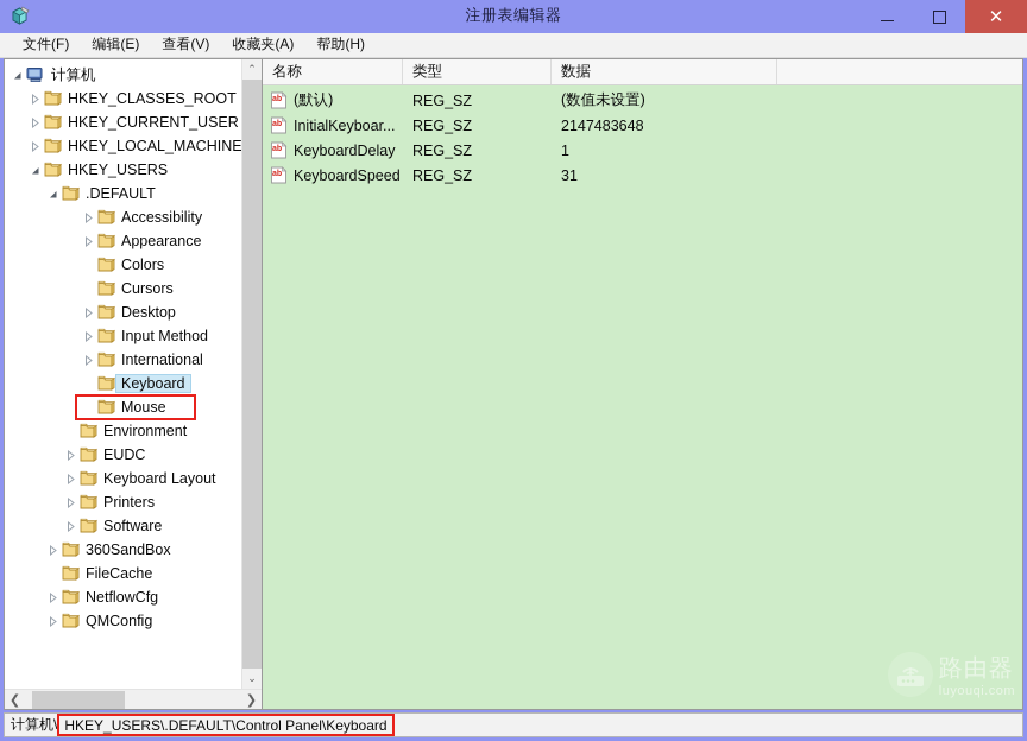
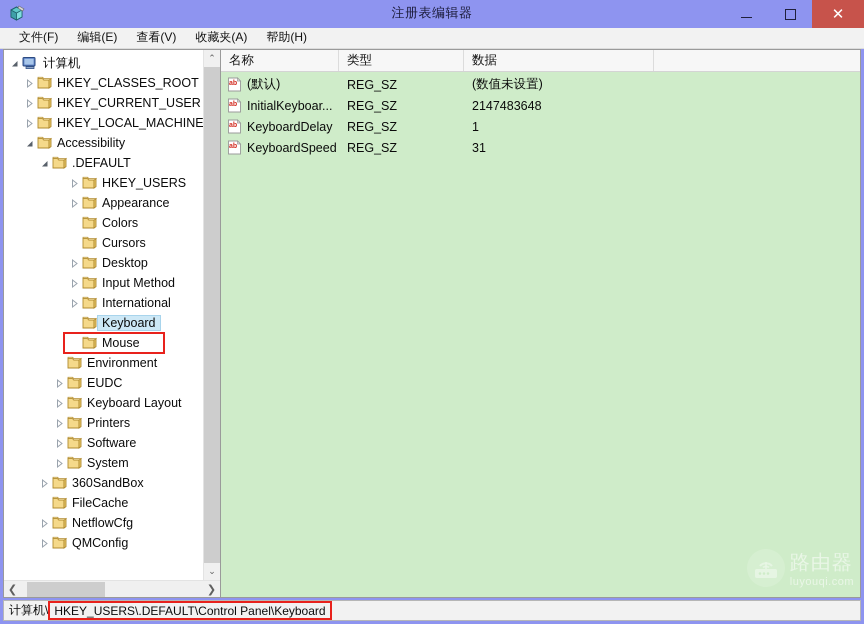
  注册表编辑器
  ✕
  文件(F)
  编辑(E)
  查看(V)
  收藏夹(A)
  帮助(H)
  计算机
  HKEY_CLASSES_ROOT
  HKEY_CURRENT_USER
  HKEY_LOCAL_MACHINE
- HKEY_USERS
+ Accessibility
  .DEFAULT
- Accessibility
+ HKEY_USERS
  Appearance
  Colors
  Cursors
  Desktop
  Input Method
  International
  Keyboard
  Mouse
  Environment
  EUDC
  Keyboard Layout
  Printers
  Software
+ System
  360SandBox
  FileCache
  NetflowCfg
  QMConfig
  ⌃
  ⌄
  ❮
  ❯
  名称
  类型
  数据
  (默认)
  REG_SZ
  (数值未设置)
  InitialKeyboar...
  REG_SZ
  2147483648
  KeyboardDelay
  REG_SZ
  1
  KeyboardSpeed
  REG_SZ
  31
  路由器
  luyouqi.com
  计算机\
  HKEY_USERS\.DEFAULT\Control Panel\Keyboard
